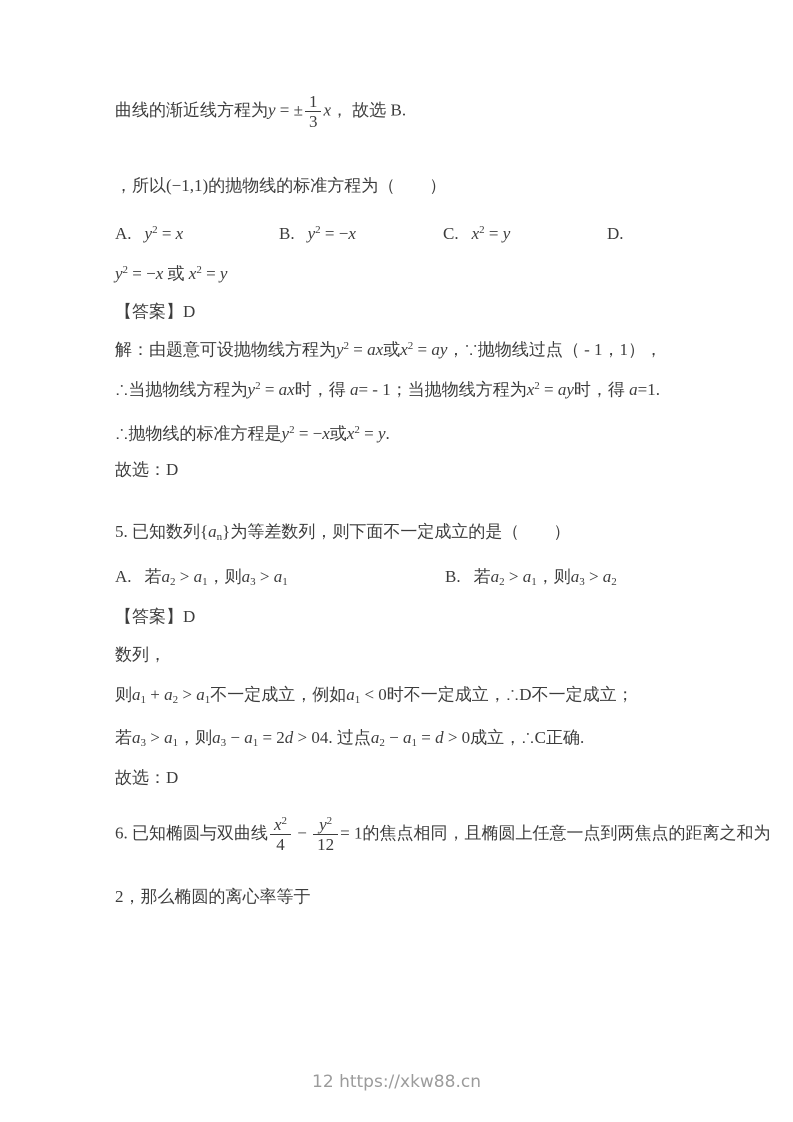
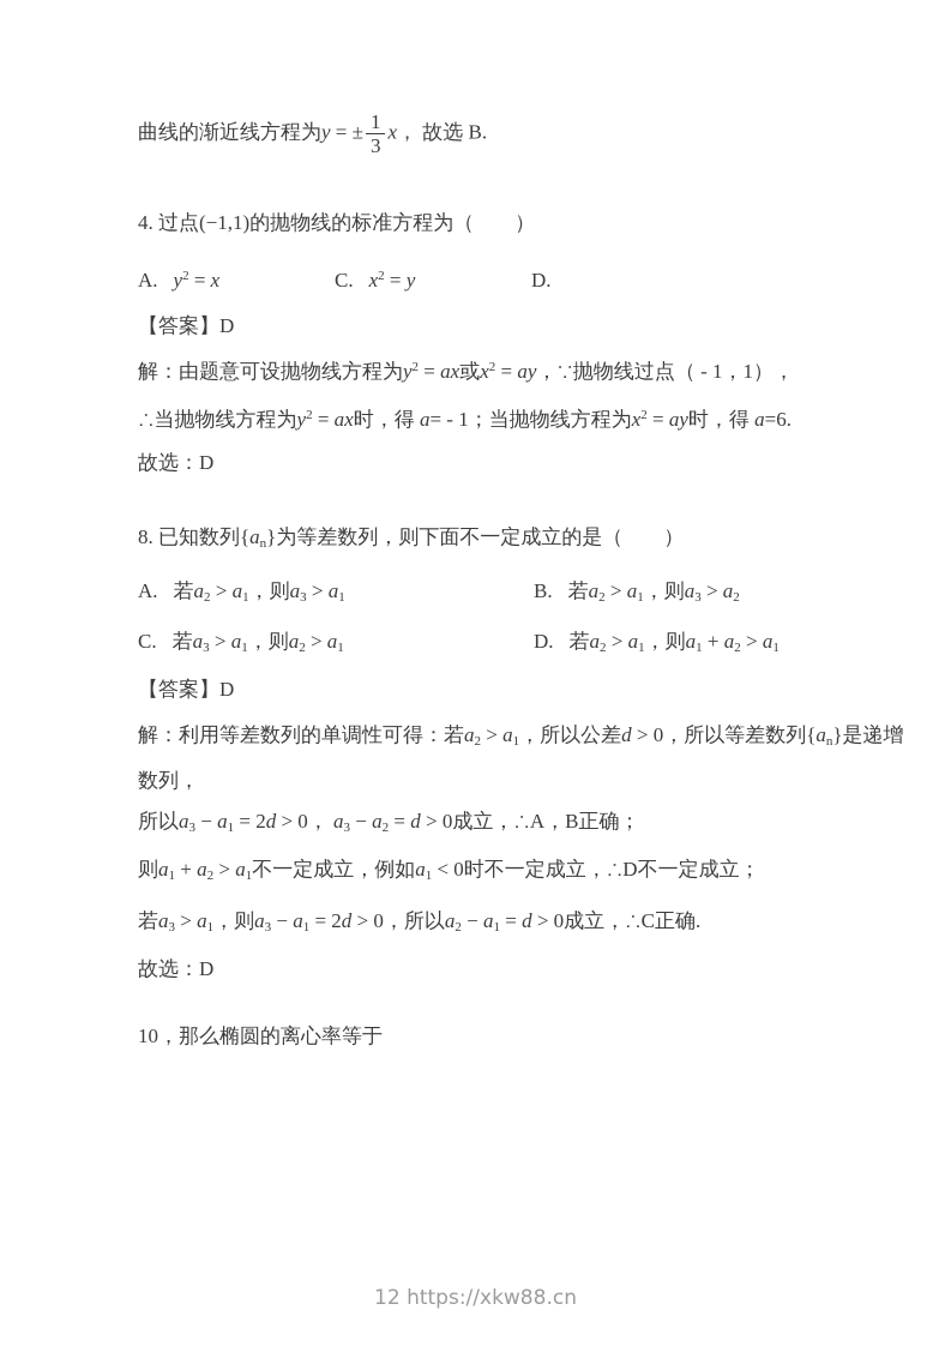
  曲线的渐近线方程为y = ±
  1
  3
  x， 故选 B.
- ，所以(−1,1)的抛物线的标准方程为（ ）
+ 4. 过点(−1,1)的抛物线的标准方程为（ ）
  A. y2 = x
- B. y2 = −x
  C. x2 = y
  D.
- y2 = −x 或 x2 = y
  【答案】D
  解：由题意可设抛物线方程为y2 = ax或x2 = ay，∵抛物线过点（ - 1，1），
- ∴当抛物线方程为y2 = ax时，得 a= - 1；当抛物线方程为x2 = ay时，得 a=1.
+ ∴当抛物线方程为y2 = ax时，得 a= - 1；当抛物线方程为x2 = ay时，得 a=6.
- ∴抛物线的标准方程是y2 = −x或x2 = y.
  故选：D
- 5. 已知数列{an}为等差数列，则下面不一定成立的是（ ）
+ 8. 已知数列{an}为等差数列，则下面不一定成立的是（ ）
  A. 若a2 > a1，则a3 > a1
  B. 若a2 > a1，则a3 > a2
+ C. 若a3 > a1，则a2 > a1
+ D. 若a2 > a1，则a1 + a2 > a1
  【答案】D
+ 解：利用等差数列的单调性可得：若a2 > a1，所以公差d > 0，所以等差数列{an}是递增
  数列，
+ 所以a3 − a1 = 2d > 0， a3 − a2 = d > 0成立，∴A，B正确；
  则a1 + a2 > a1不一定成立，例如a1 < 0时不一定成立，∴D不一定成立；
- 若a3 > a1，则a3 − a1 = 2d > 04. 过点a2 − a1 = d > 0成立，∴C正确.
+ 若a3 > a1，则a3 − a1 = 2d > 0，所以a2 − a1 = d > 0成立，∴C正确.
  故选：D
- 6. 已知椭圆与双曲线
- x2
- 4
- −
- y2
- 12
- = 1的焦点相同，且椭圆上任意一点到两焦点的距离之和为
- 2，那么椭圆的离心率等于
+ 10，那么椭圆的离心率等于
  12 https://xkw88.cn
